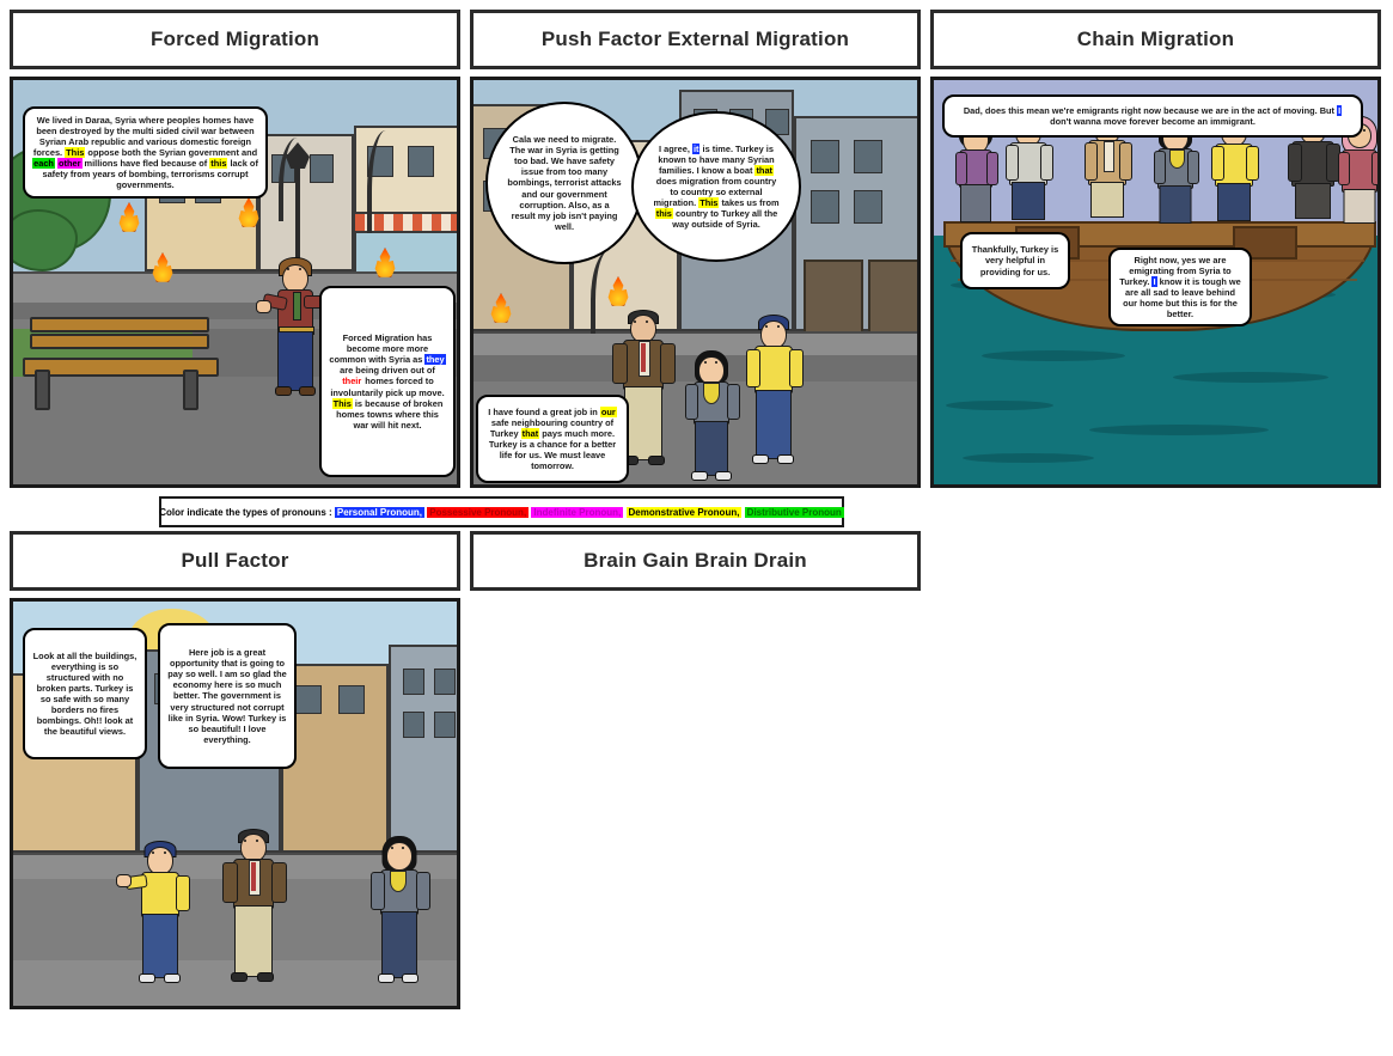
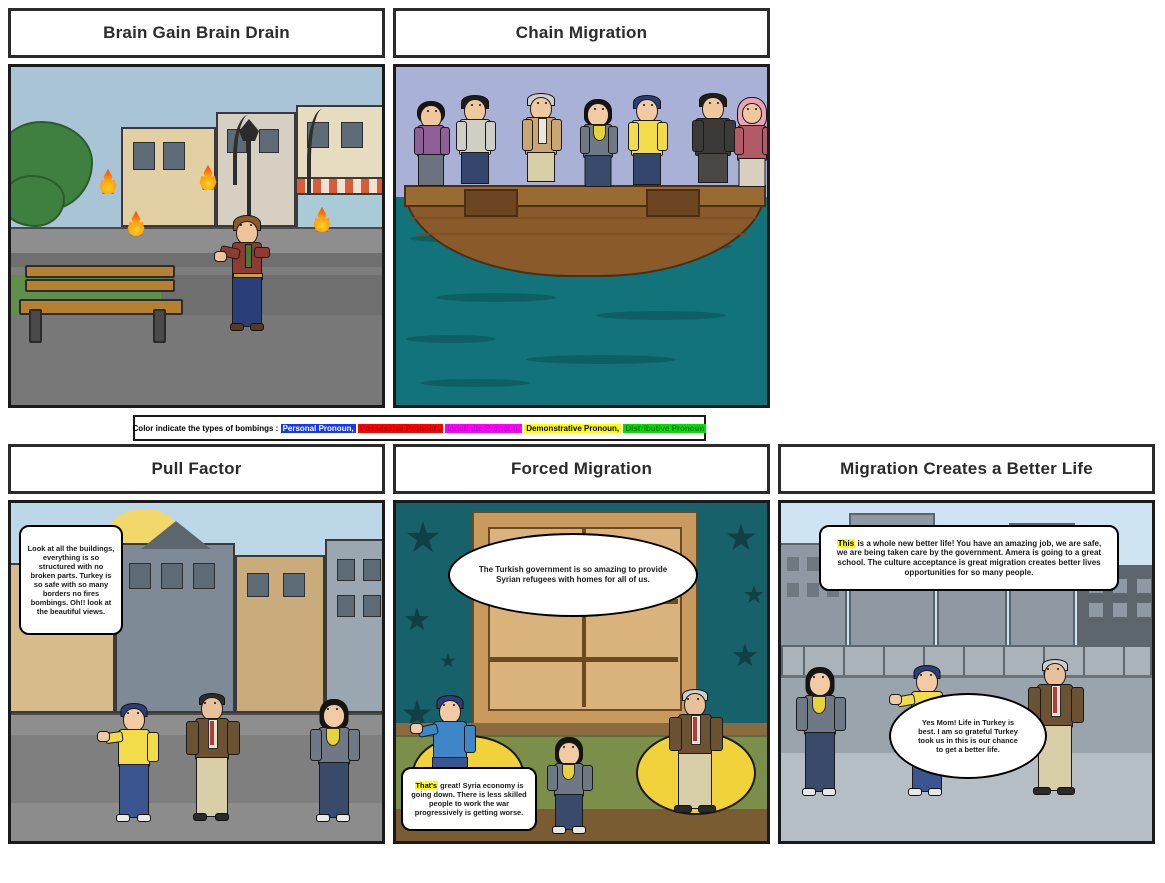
- Forced Migration
+ Brain Gain Brain Drain
- We lived in Daraa, Syria where peoples homes have been destroyed by the multi sided civil war between Syrian Arab republic and various domestic foreign forces. This oppose both the Syrian government and each other millions have fled because of this lack of safety from years of bombing, terrorisms corrupt governments.
- Forced Migration has become more more common with Syria as they are being driven out of their homes forced to involuntarily pick up move. This is because of broken homes towns where this war will hit next.
- Push Factor External Migration
- Cala we need to migrate. The war in Syria is getting too bad. We have safety issue from too many bombings, terrorist attacks and our government corruption. Also, as a result my job isn't paying well.
- I agree, it is time. Turkey is known to have many Syrian families. I know a boat that does migration from country to country so external migration. This takes us from this country to Turkey all the way outside of Syria.
- I have found a great job in our safe neighbouring country of Turkey that pays much more. Turkey is a chance for a better life for us. We must leave tomorrow.
  Chain Migration
- Dad, does this mean we're emigrants right now because we are in the act of moving. But I don't wanna move forever become an immigrant.
- Thankfully, Turkey is very helpful in providing for us.
- Right now, yes we are emigrating from Syria to Turkey. I know it is tough we are all sad to leave behind our home but this is for the better.
- Color indicate the types of pronouns : Personal Pronoun, Possessive Pronoun, Indefinite Pronoun, Demonstrative Pronoun, Distributive Pronoun
+ Color indicate the types of bombings : Personal Pronoun, Possessive Pronoun, Indefinite Pronoun, Demonstrative Pronoun, Distributive Pronoun
  Pull Factor
  Look at all the buildings, everything is so structured with no broken parts. Turkey is so safe with so many borders no fires bombings. Oh!! look at the beautiful views.
- Here job is a great opportunity that is going to pay so well. I am so glad the economy here is so much better. The government is very structured not corrupt like in Syria. Wow! Turkey is so beautiful! I love everything.
- Brain Gain Brain Drain
+ Forced Migration
+ The Turkish government is so amazing to provide Syrian refugees with homes for all of us.
+ That's great! Syria economy is going down. There is less skilled people to work the war progressively is getting worse.
+ Migration Creates a Better Life
+ This is a whole new better life! You have an amazing job, we are safe, we are being taken care by the government. Amera is going to a great school. The culture acceptance is great migration creates better lives opportunities for so many people.
+ Yes Mom! Life in Turkey is best. I am so grateful Turkey took us in this is our chance to get a better life.
